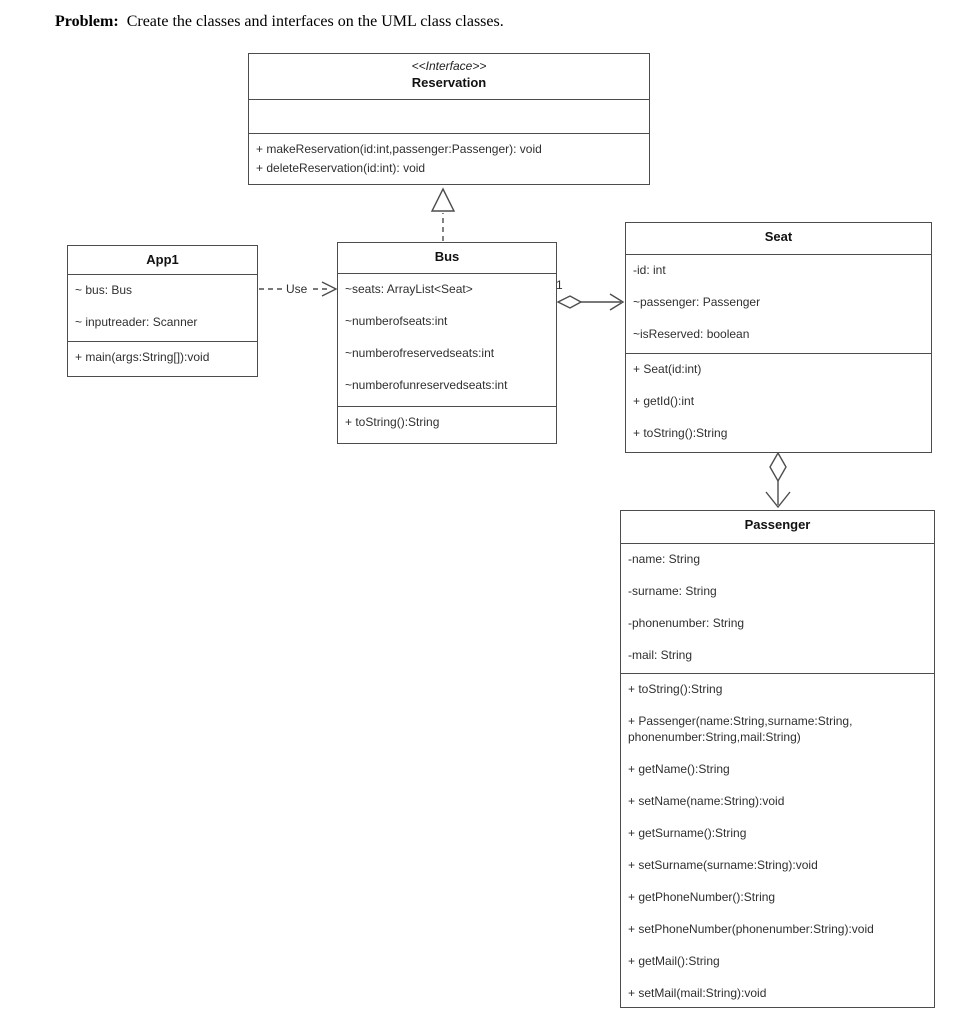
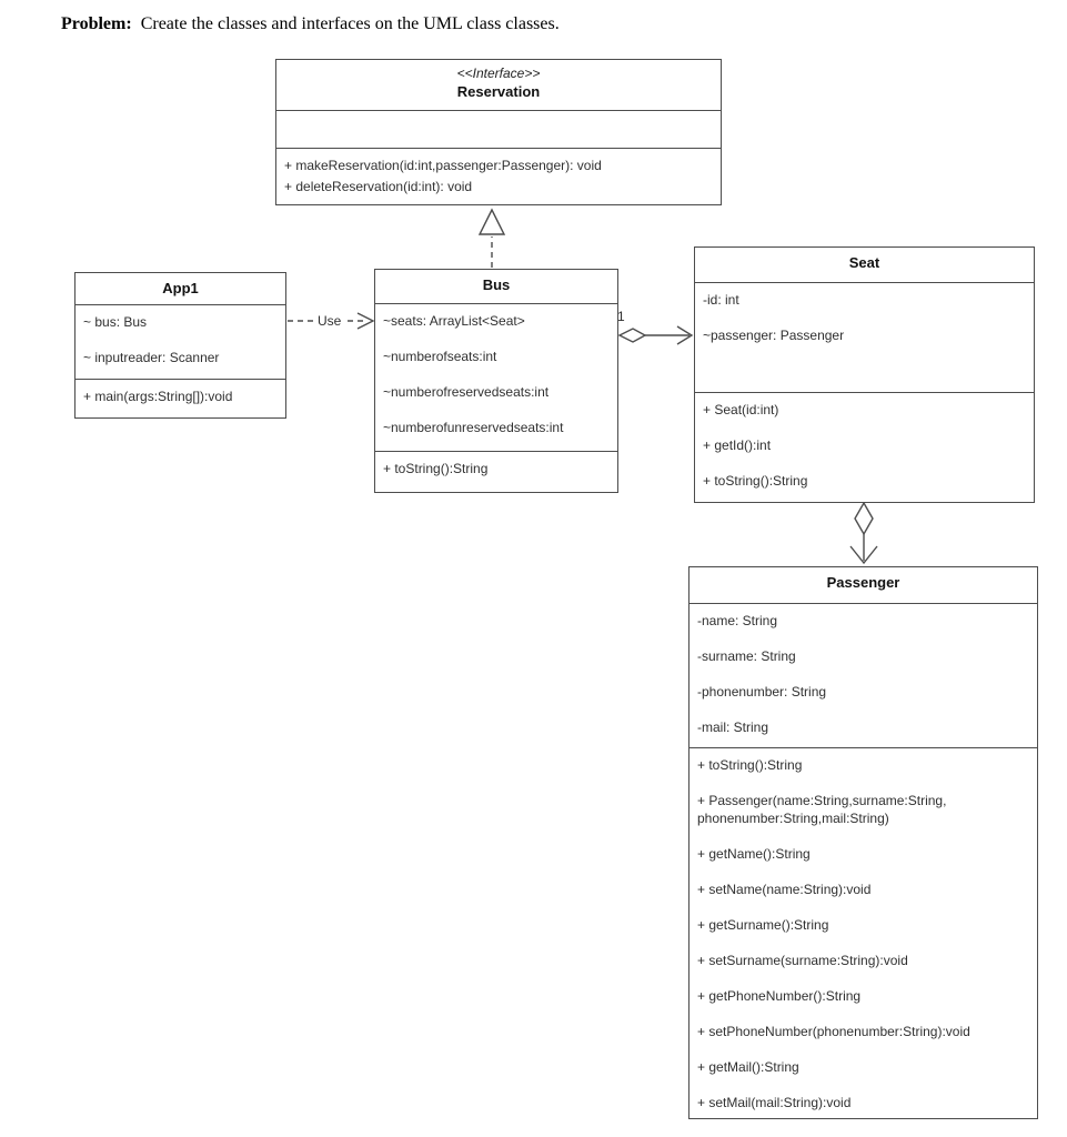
  Problem: Create the classes and interfaces on the UML class classes.
  Use
  1
  <<Interface>>
  Reservation
  + makeReservation(id:int,passenger:Passenger): void
  + deleteReservation(id:int): void
  App1
  ~ bus: Bus
  ~ inputreader: Scanner
  + main(args:String[]):void
  Bus
  ~seats: ArrayList<Seat>
  ~numberofseats:int
  ~numberofreservedseats:int
  ~numberofunreservedseats:int
  + toString():String
  Seat
  -id: int
  ~passenger: Passenger
- ~isReserved: boolean
  + Seat(id:int)
  + getId():int
  + toString():String
  Passenger
  -name: String
  -surname: String
  -phonenumber: String
  -mail: String
  + toString():String
  + Passenger(name:String,surname:String, phonenumber:String,mail:String)
  + getName():String
  + setName(name:String):void
  + getSurname():String
  + setSurname(surname:String):void
  + getPhoneNumber():String
  + setPhoneNumber(phonenumber:String):void
  + getMail():String
  + setMail(mail:String):void
